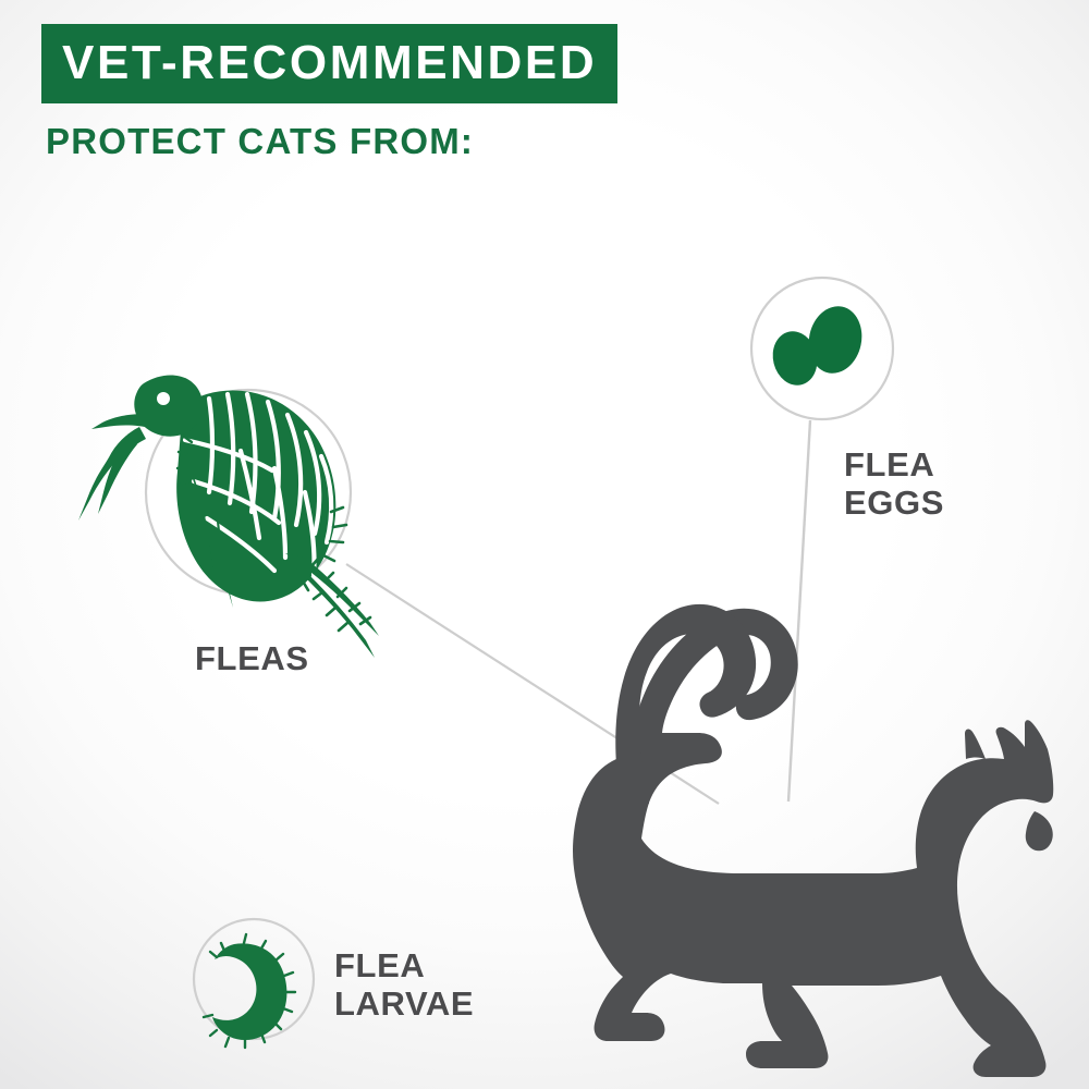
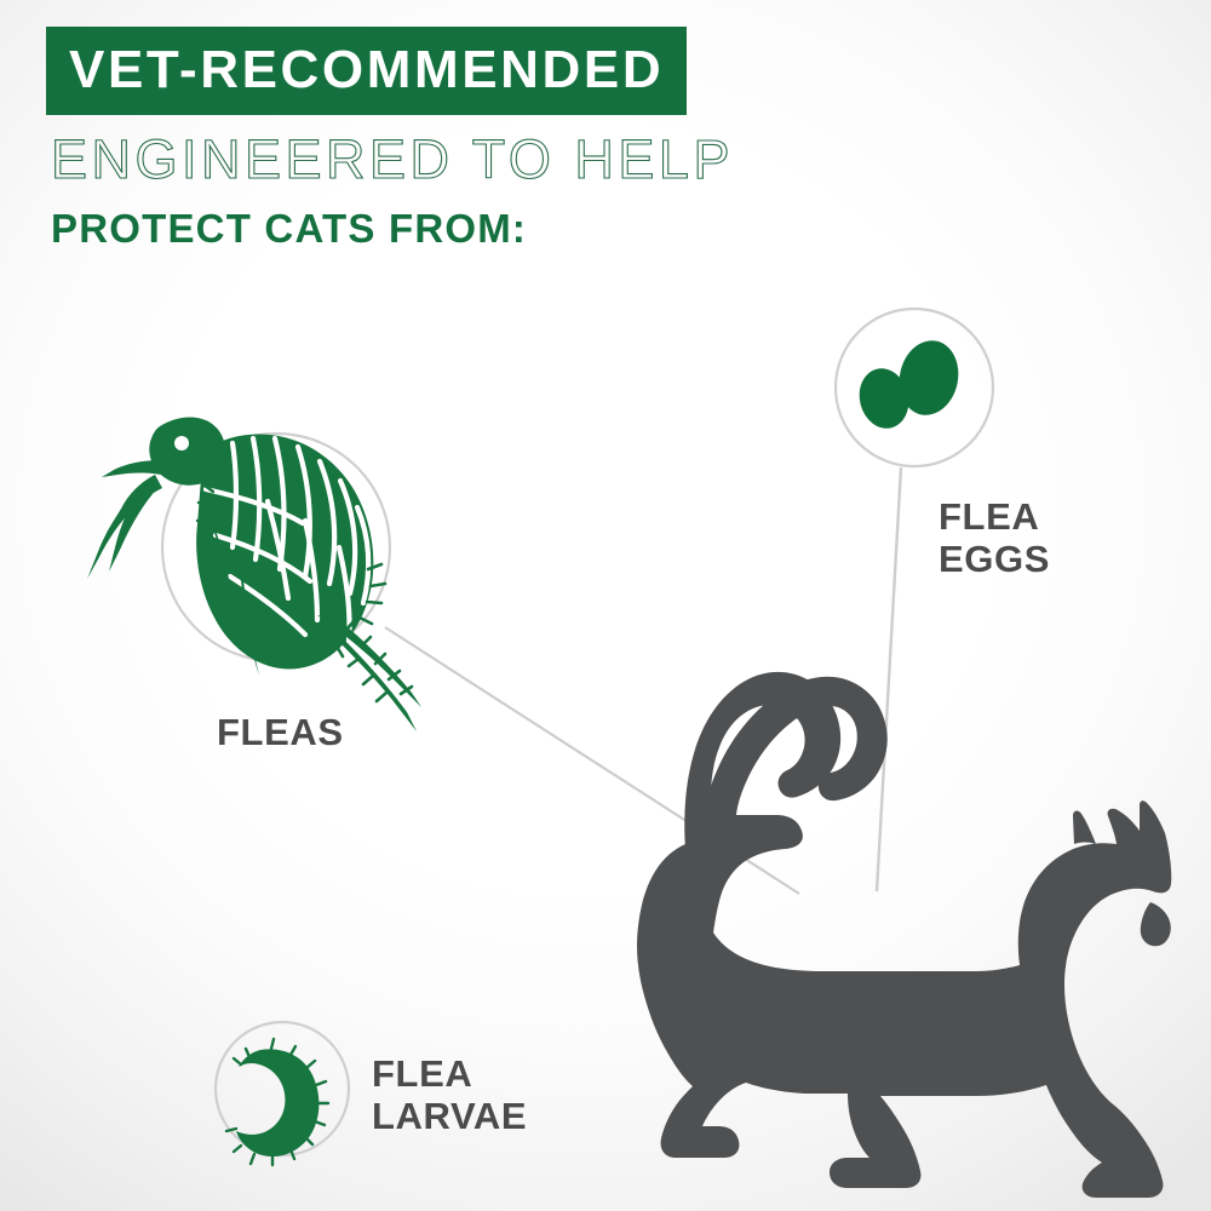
  VET-RECOMMENDED
+ ENGINEERED TO HELP
  PROTECT CATS FROM:
  FLEAS
  FLEA
  EGGS
  FLEA
  LARVAE
